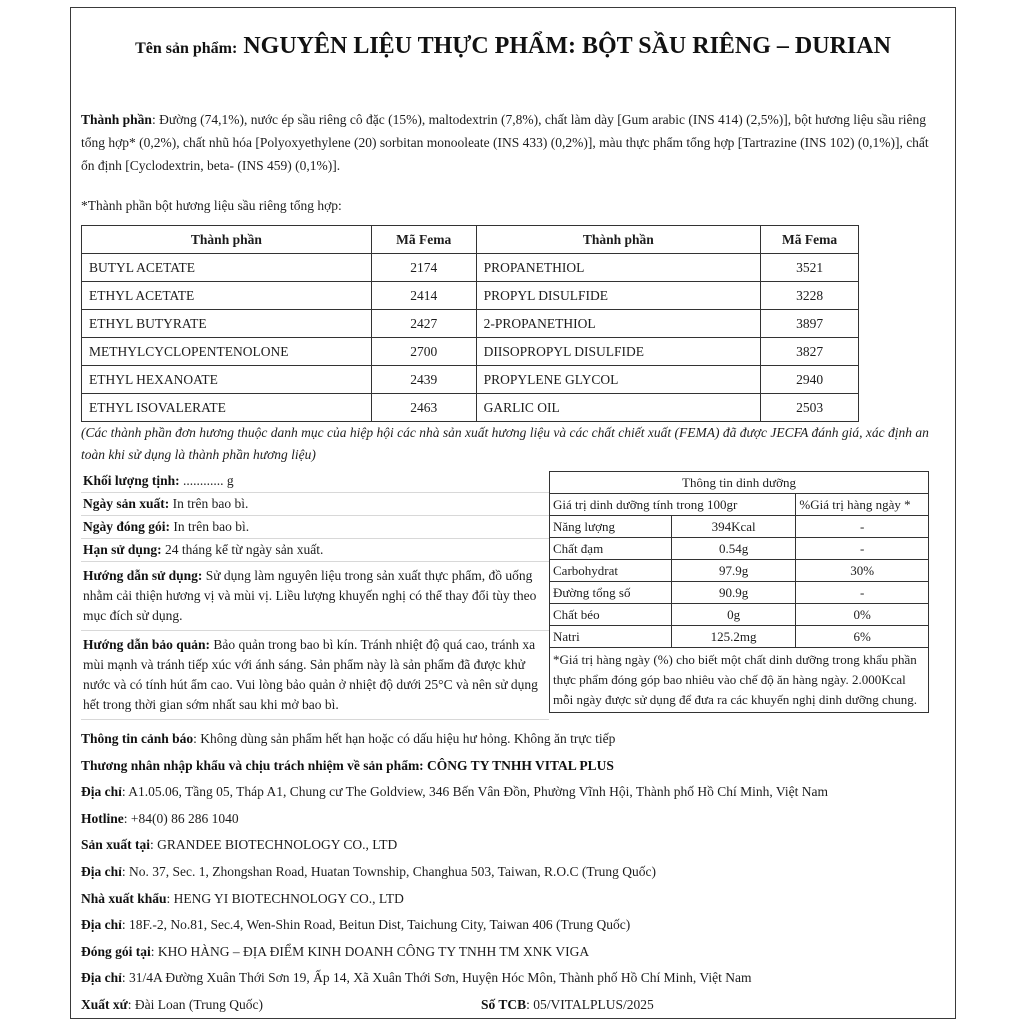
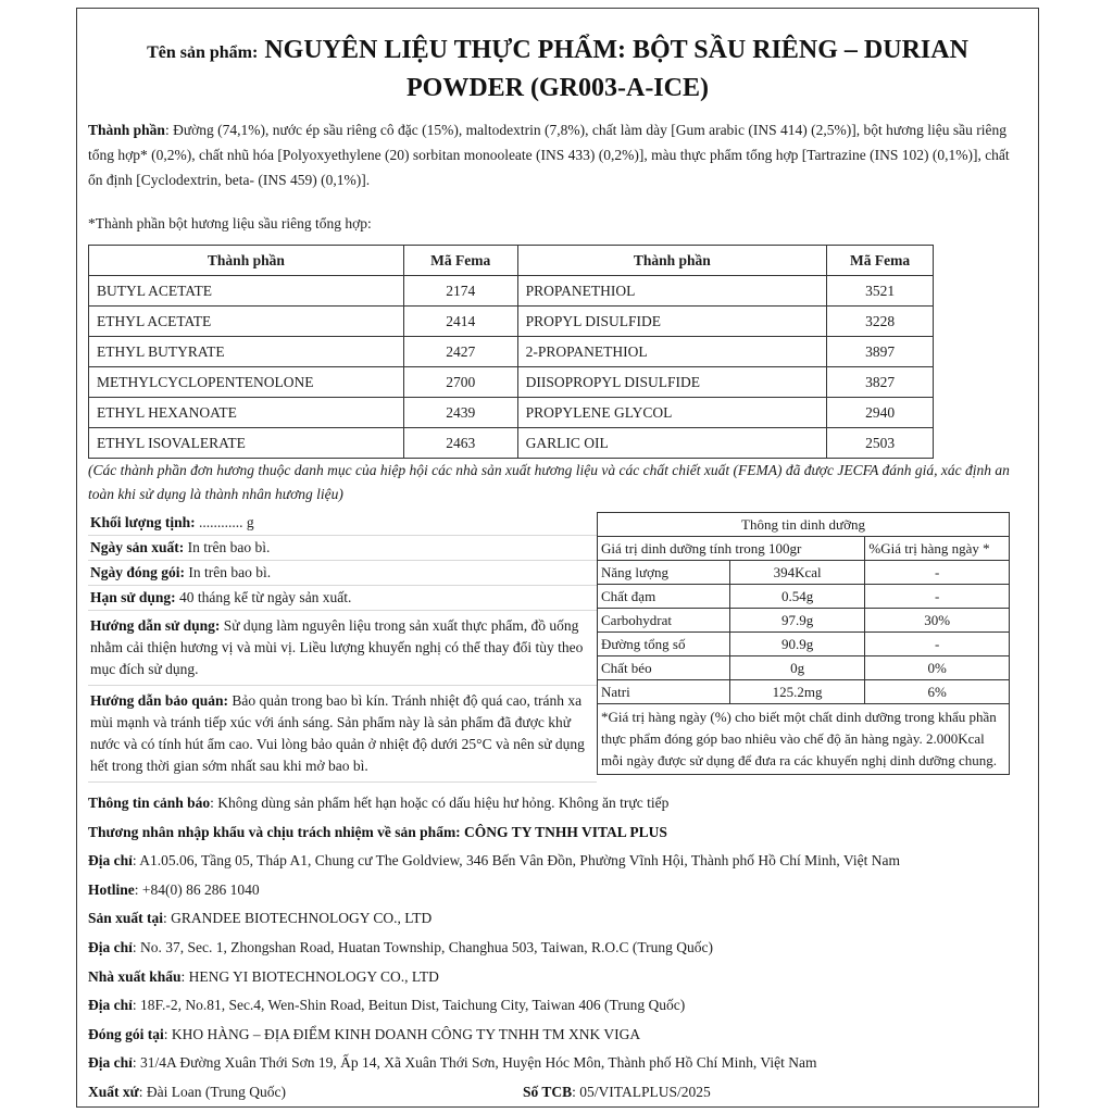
  Tên sản phẩm: NGUYÊN LIỆU THỰC PHẨM: BỘT SẦU RIÊNG – DURIAN
+ POWDER (GR003-A-ICE)
  Thành phần: Đường (74,1%), nước ép sầu riêng cô đặc (15%), maltodextrin (7,8%), chất làm dày [Gum arabic (INS 414) (2,5%)], bột hương liệu sầu riêng tổng hợp* (0,2%), chất nhũ hóa [Polyoxyethylene (20) sorbitan monooleate (INS 433) (0,2%)], màu thực phẩm tổng hợp [Tartrazine (INS 102) (0,1%)], chất ổn định [Cyclodextrin, beta- (INS 459) (0,1%)].
  *Thành phần bột hương liệu sầu riêng tổng hợp:
  Thành phần	Mã Fema	Thành phần	Mã Fema
  BUTYL ACETATE	2174	PROPANETHIOL	3521
  ETHYL ACETATE	2414	PROPYL DISULFIDE	3228
  ETHYL BUTYRATE	2427	2-PROPANETHIOL	3897
  METHYLCYCLOPENTENOLONE	2700	DIISOPROPYL DISULFIDE	3827
  ETHYL HEXANOATE	2439	PROPYLENE GLYCOL	2940
  ETHYL ISOVALERATE	2463	GARLIC OIL	2503
- (Các thành phần đơn hương thuộc danh mục của hiệp hội các nhà sản xuất hương liệu và các chất chiết xuất (FEMA) đã được JECFA đánh giá, xác định an toàn khi sử dụng là thành phần hương liệu)
+ (Các thành phần đơn hương thuộc danh mục của hiệp hội các nhà sản xuất hương liệu và các chất chiết xuất (FEMA) đã được JECFA đánh giá, xác định an toàn khi sử dụng là thành nhân hương liệu)
  Khối lượng tịnh: ............ g
  Ngày sản xuất: In trên bao bì.
  Ngày đóng gói: In trên bao bì.
- Hạn sử dụng: 24 tháng kể từ ngày sản xuất.
+ Hạn sử dụng: 40 tháng kể từ ngày sản xuất.
  Hướng dẫn sử dụng: Sử dụng làm nguyên liệu trong sản xuất thực phẩm, đồ uống nhằm cải thiện hương vị và mùi vị. Liều lượng khuyến nghị có thể thay đổi tùy theo mục đích sử dụng.
  Hướng dẫn bảo quản: Bảo quản trong bao bì kín. Tránh nhiệt độ quá cao, tránh xa mùi mạnh và tránh tiếp xúc với ánh sáng. Sản phẩm này là sản phẩm đã được khử nước và có tính hút ẩm cao. Vui lòng bảo quản ở nhiệt độ dưới 25°C và nên sử dụng hết trong thời gian sớm nhất sau khi mở bao bì.
  Thông tin dinh dưỡng
  Giá trị dinh dưỡng tính trong 100gr	%Giá trị hàng ngày *
  Năng lượng	394Kcal	-
  Chất đạm	0.54g	-
  Carbohydrat	97.9g	30%
  Đường tổng số	90.9g	-
  Chất béo	0g	0%
  Natri	125.2mg	6%
  *Giá trị hàng ngày (%) cho biết một chất dinh dưỡng trong khẩu phần thực phẩm đóng góp bao nhiêu vào chế độ ăn hàng ngày. 2.000Kcal mỗi ngày được sử dụng để đưa ra các khuyến nghị dinh dưỡng chung.
  Thông tin cảnh báo: Không dùng sản phẩm hết hạn hoặc có dấu hiệu hư hỏng. Không ăn trực tiếp
  Thương nhân nhập khẩu và chịu trách nhiệm về sản phẩm: CÔNG TY TNHH VITAL PLUS
  Địa chỉ: A1.05.06, Tầng 05, Tháp A1, Chung cư The Goldview, 346 Bến Vân Đồn, Phường Vĩnh Hội, Thành phố Hồ Chí Minh, Việt Nam
  Hotline: +84(0) 86 286 1040
  Sản xuất tại: GRANDEE BIOTECHNOLOGY CO., LTD
  Địa chỉ: No. 37, Sec. 1, Zhongshan Road, Huatan Township, Changhua 503, Taiwan, R.O.C (Trung Quốc)
  Nhà xuất khẩu: HENG YI BIOTECHNOLOGY CO., LTD
  Địa chỉ: 18F.-2, No.81, Sec.4, Wen-Shin Road, Beitun Dist, Taichung City, Taiwan 406 (Trung Quốc)
  Đóng gói tại: KHO HÀNG – ĐỊA ĐIỂM KINH DOANH CÔNG TY TNHH TM XNK VIGA
  Địa chỉ: 31/4A Đường Xuân Thới Sơn 19, Ấp 14, Xã Xuân Thới Sơn, Huyện Hóc Môn, Thành phố Hồ Chí Minh, Việt Nam
  Xuất xứ: Đài Loan (Trung Quốc)
  Số TCB: 05/VITALPLUS/2025
